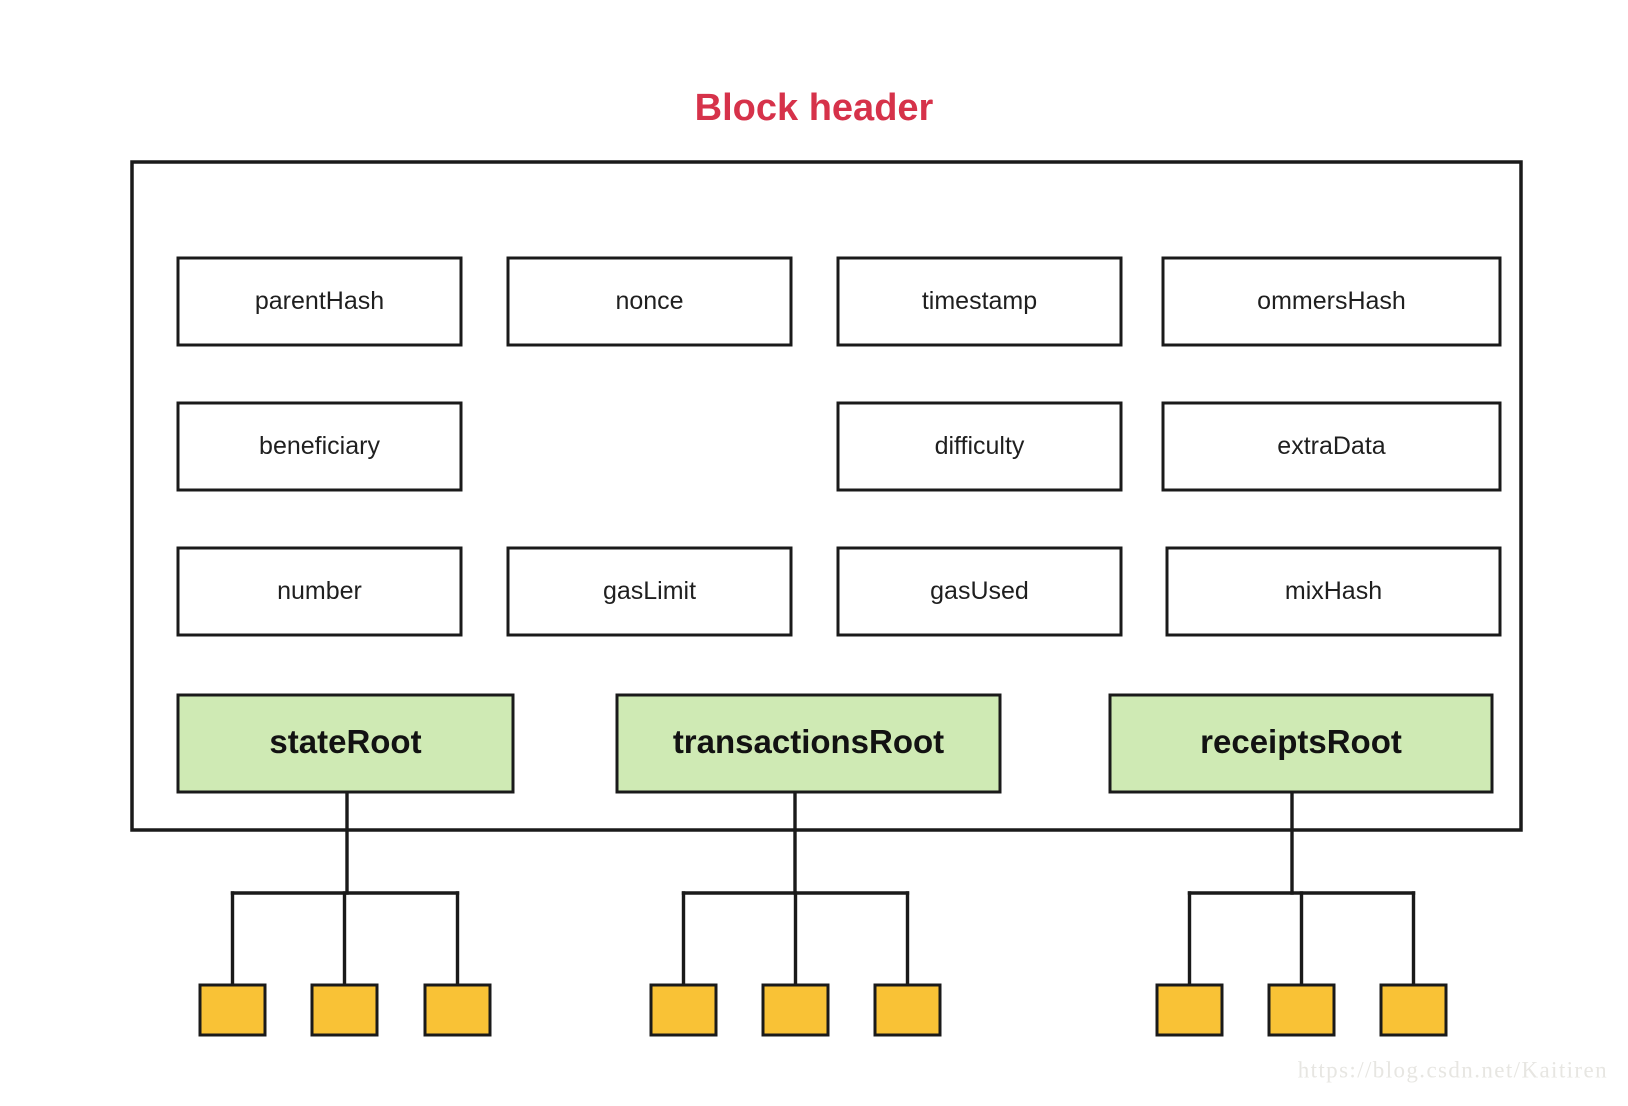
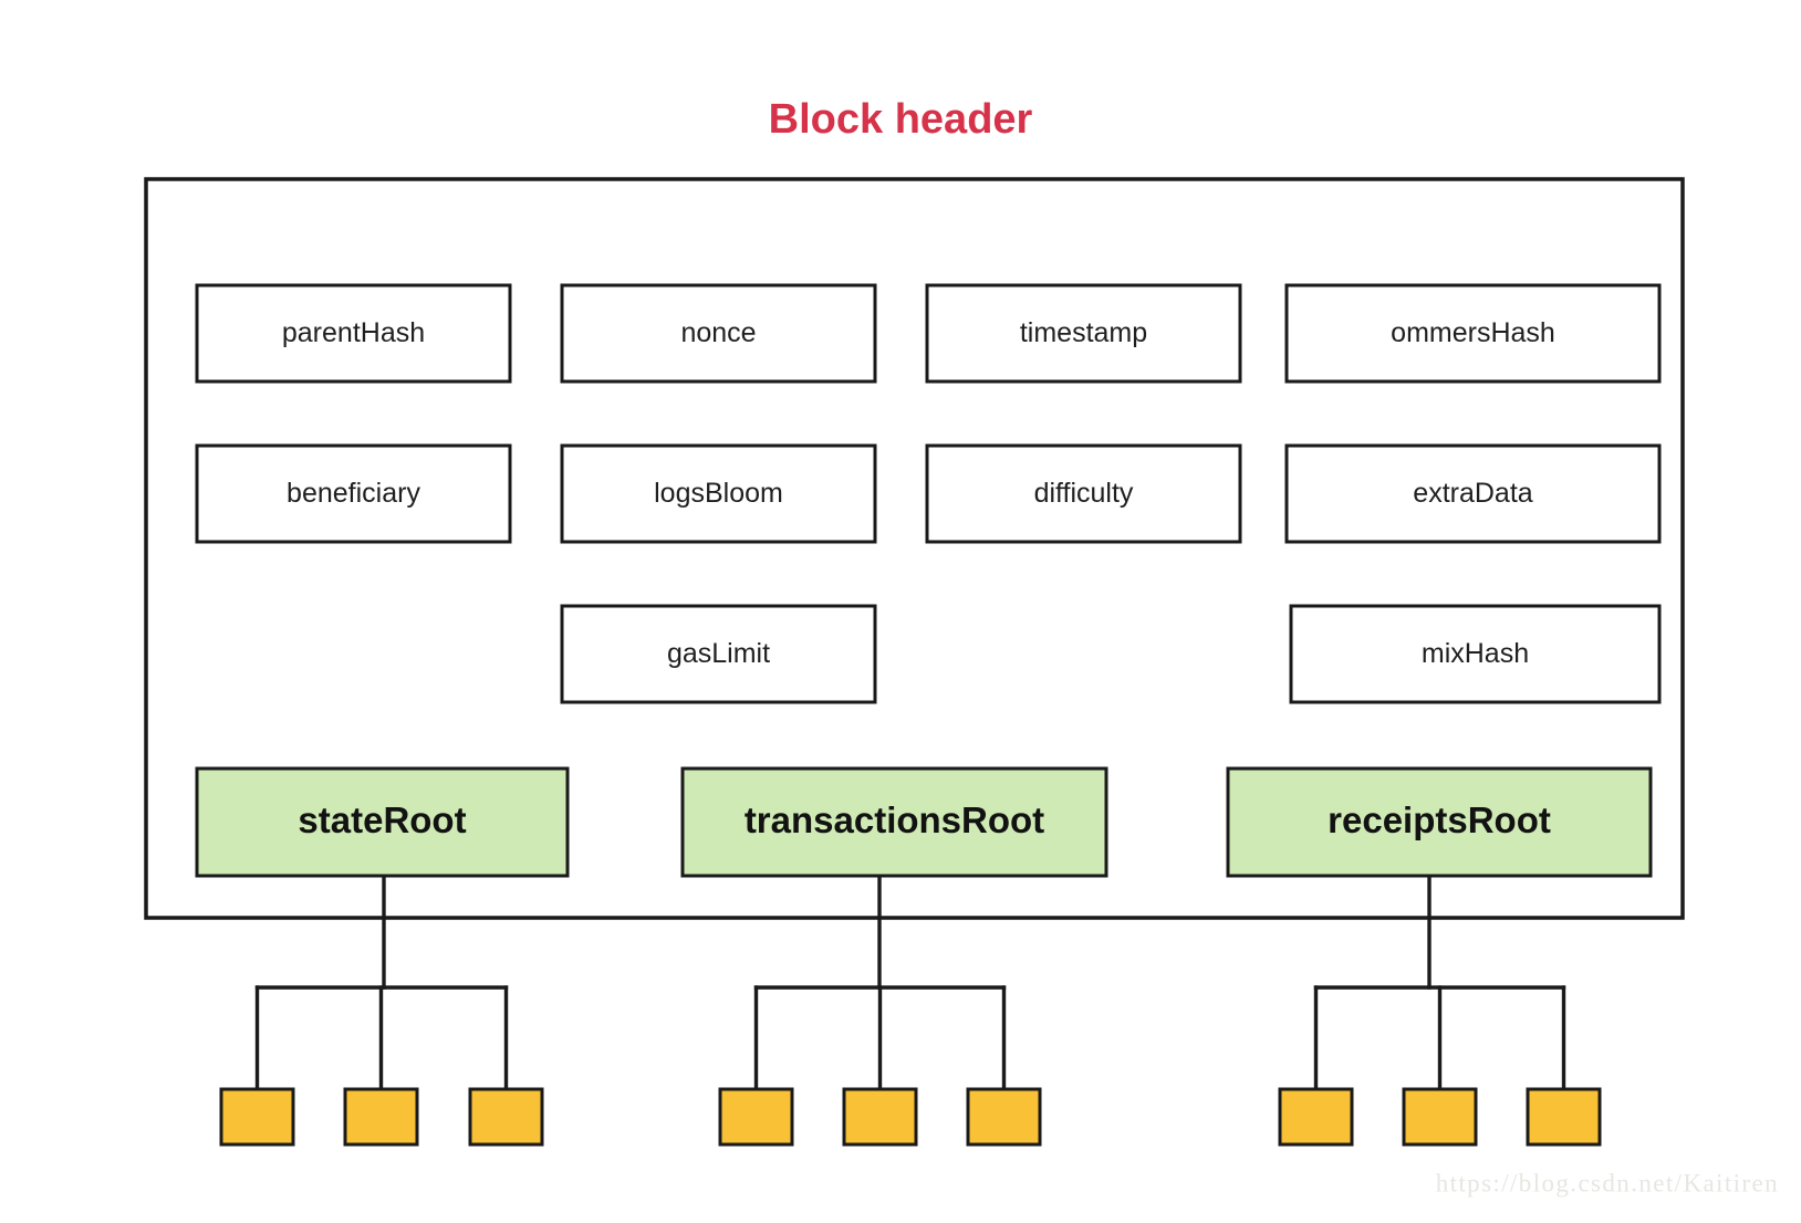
  Block header
  parentHash
  nonce
  timestamp
  ommersHash
  beneficiary
+ logsBloom
  difficulty
  extraData
- number
  gasLimit
- gasUsed
  mixHash
  stateRoot
  transactionsRoot
  receiptsRoot
  https://blog.csdn.net/Kaitiren
